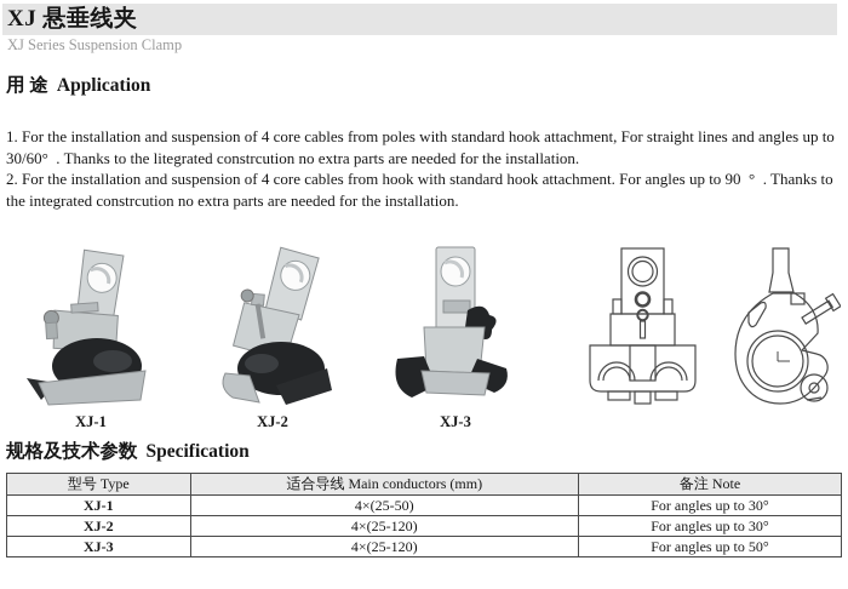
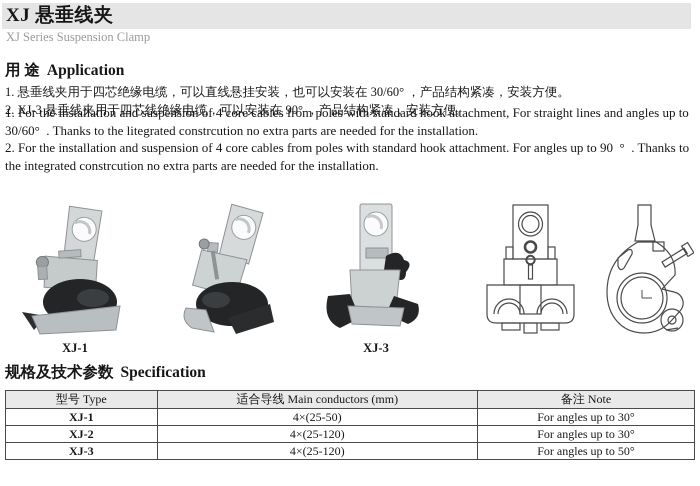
  XJ 悬垂线夹
  XJ Series Suspension Clamp
  用 途 Application
+ 1. 悬垂线夹用于四芯绝缘电缆，可以直线悬挂安装，也可以安装在 30/60° ，产品结构紧凑，安装方便。
+ 2. XJ-3 悬垂线夹用于四芯线绝缘电缆，可以安装在 90° ，产品结构紧凑，安装方便。
  1. For the installation and suspension of 4 core cables from poles with standard hook attachment, For straight lines and angles up to 30/60° . Thanks to the litegrated constrcution no extra parts are needed for the installation.
- 2. For the installation and suspension of 4 core cables from hook with standard hook attachment. For angles up to 90 ° . Thanks to the integrated constrcution no extra parts are needed for the installation.
+ 2. For the installation and suspension of 4 core cables from poles with standard hook attachment. For angles up to 90 ° . Thanks to the integrated constrcution no extra parts are needed for the installation.
  XJ-1
- XJ-2
  XJ-3
  规格及技术参数 Specification
  型号 Type	适合导线 Main conductors (mm)	备注 Note
  XJ-1	4×(25-50)	For angles up to 30°
  XJ-2	4×(25-120)	For angles up to 30°
  XJ-3	4×(25-120)	For angles up to 50°
